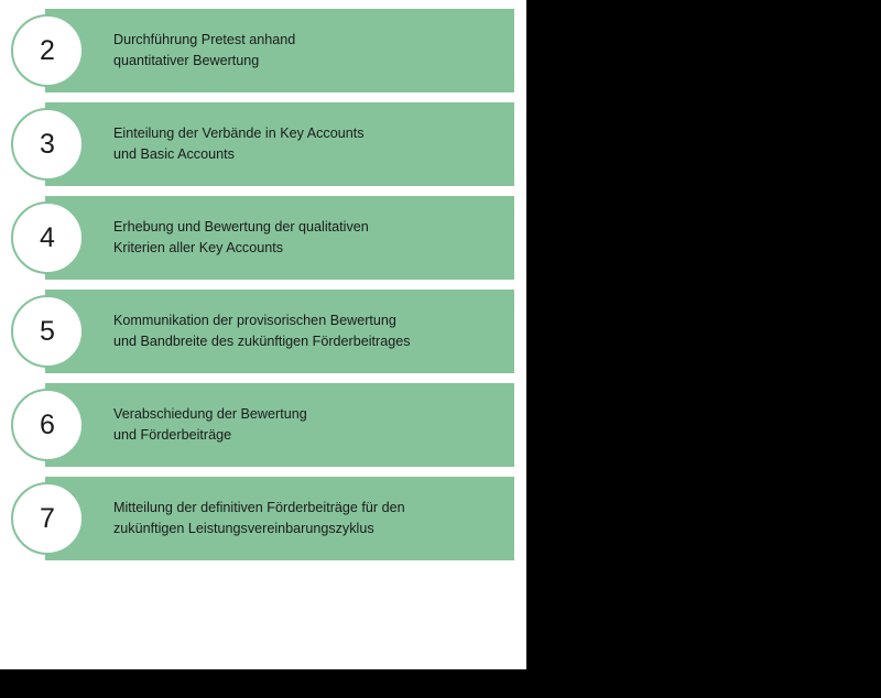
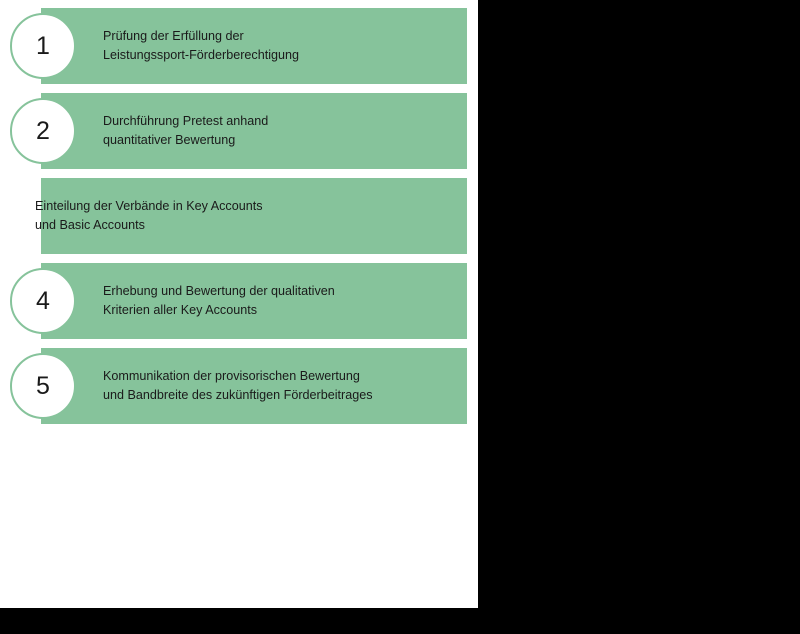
+ 1
+ Prüfung der Erfüllung der
+ Leistungssport-Förderberechtigung
  2
  Durchführung Pretest anhand
  quantitativer Bewertung
- 3
  Einteilung der Verbände in Key Accounts
  und Basic Accounts
  4
  Erhebung und Bewertung der qualitativen
  Kriterien aller Key Accounts
  5
  Kommunikation der provisorischen Bewertung
  und Bandbreite des zukünftigen Förderbeitrages
- 6
- Verabschiedung der Bewertung
- und Förderbeiträge
- 7
- Mitteilung der definitiven Förderbeiträge für den
- zukünftigen Leistungsvereinbarungszyklus
